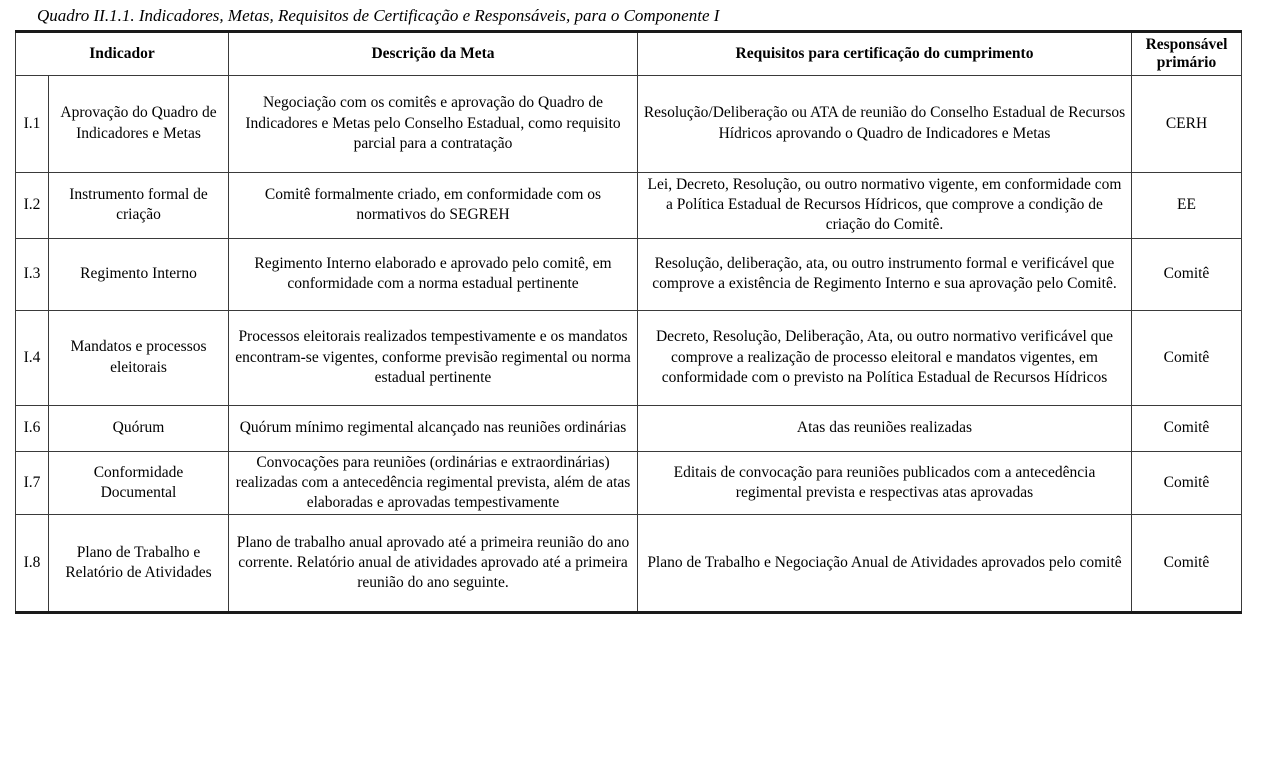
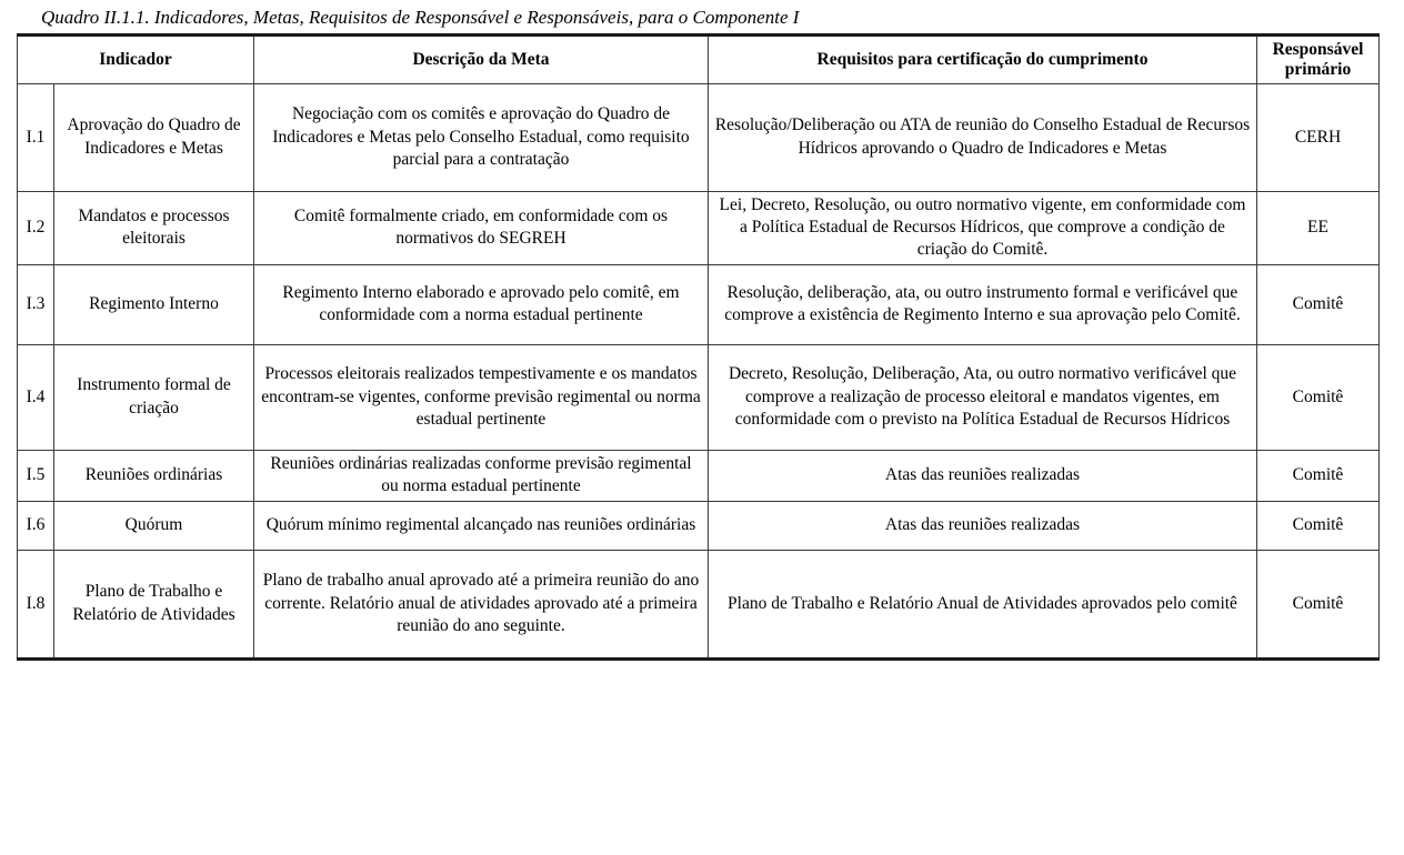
- Quadro II.1.1. Indicadores, Metas, Requisitos de Certificação e Responsáveis, para o Componente I
+ Quadro II.1.1. Indicadores, Metas, Requisitos de Responsável e Responsáveis, para o Componente I
  Indicador	Descrição da Meta	Requisitos para certificação do cumprimento	Responsável primário
  I.1	Aprovação do Quadro de Indicadores e Metas	Negociação com os comitês e aprovação do Quadro de Indicadores e Metas pelo Conselho Estadual, como requisito parcial para a contratação	Resolução/Deliberação ou ATA de reunião do Conselho Estadual de Recursos Hídricos aprovando o Quadro de Indicadores e Metas	CERH
- I.2	Instrumento formal de criação	Comitê formalmente criado, em conformidade com os normativos do SEGREH	Lei, Decreto, Resolução, ou outro normativo vigente, em conformidade com a Política Estadual de Recursos Hídricos, que comprove a condição de criação do Comitê.	EE
+ I.2	Mandatos e processos eleitorais	Comitê formalmente criado, em conformidade com os normativos do SEGREH	Lei, Decreto, Resolução, ou outro normativo vigente, em conformidade com a Política Estadual de Recursos Hídricos, que comprove a condição de criação do Comitê.	EE
  I.3	Regimento Interno	Regimento Interno elaborado e aprovado pelo comitê, em conformidade com a norma estadual pertinente	Resolução, deliberação, ata, ou outro instrumento formal e verificável que comprove a existência de Regimento Interno e sua aprovação pelo Comitê.	Comitê
- I.4	Mandatos e processos eleitorais	Processos eleitorais realizados tempestivamente e os mandatos encontram-se vigentes, conforme previsão regimental ou norma estadual pertinente	Decreto, Resolução, Deliberação, Ata, ou outro normativo verificável que comprove a realização de processo eleitoral e mandatos vigentes, em conformidade com o previsto na Política Estadual de Recursos Hídricos	Comitê
+ I.4	Instrumento formal de criação	Processos eleitorais realizados tempestivamente e os mandatos encontram-se vigentes, conforme previsão regimental ou norma estadual pertinente	Decreto, Resolução, Deliberação, Ata, ou outro normativo verificável que comprove a realização de processo eleitoral e mandatos vigentes, em conformidade com o previsto na Política Estadual de Recursos Hídricos	Comitê
+ I.5	Reuniões ordinárias	Reuniões ordinárias realizadas conforme previsão regimental ou norma estadual pertinente	Atas das reuniões realizadas	Comitê
  I.6	Quórum	Quórum mínimo regimental alcançado nas reuniões ordinárias	Atas das reuniões realizadas	Comitê
- I.7	Conformidade Documental	Convocações para reuniões (ordinárias e extraordinárias) realizadas com a antecedência regimental prevista, além de atas elaboradas e aprovadas tempestivamente	Editais de convocação para reuniões publicados com a antecedência regimental prevista e respectivas atas aprovadas	Comitê
- I.8	Plano de Trabalho e Relatório de Atividades	Plano de trabalho anual aprovado até a primeira reunião do ano corrente. Relatório anual de atividades aprovado até a primeira reunião do ano seguinte.	Plano de Trabalho e Negociação Anual de Atividades aprovados pelo comitê	Comitê
+ I.8	Plano de Trabalho e Relatório de Atividades	Plano de trabalho anual aprovado até a primeira reunião do ano corrente. Relatório anual de atividades aprovado até a primeira reunião do ano seguinte.	Plano de Trabalho e Relatório Anual de Atividades aprovados pelo comitê	Comitê
